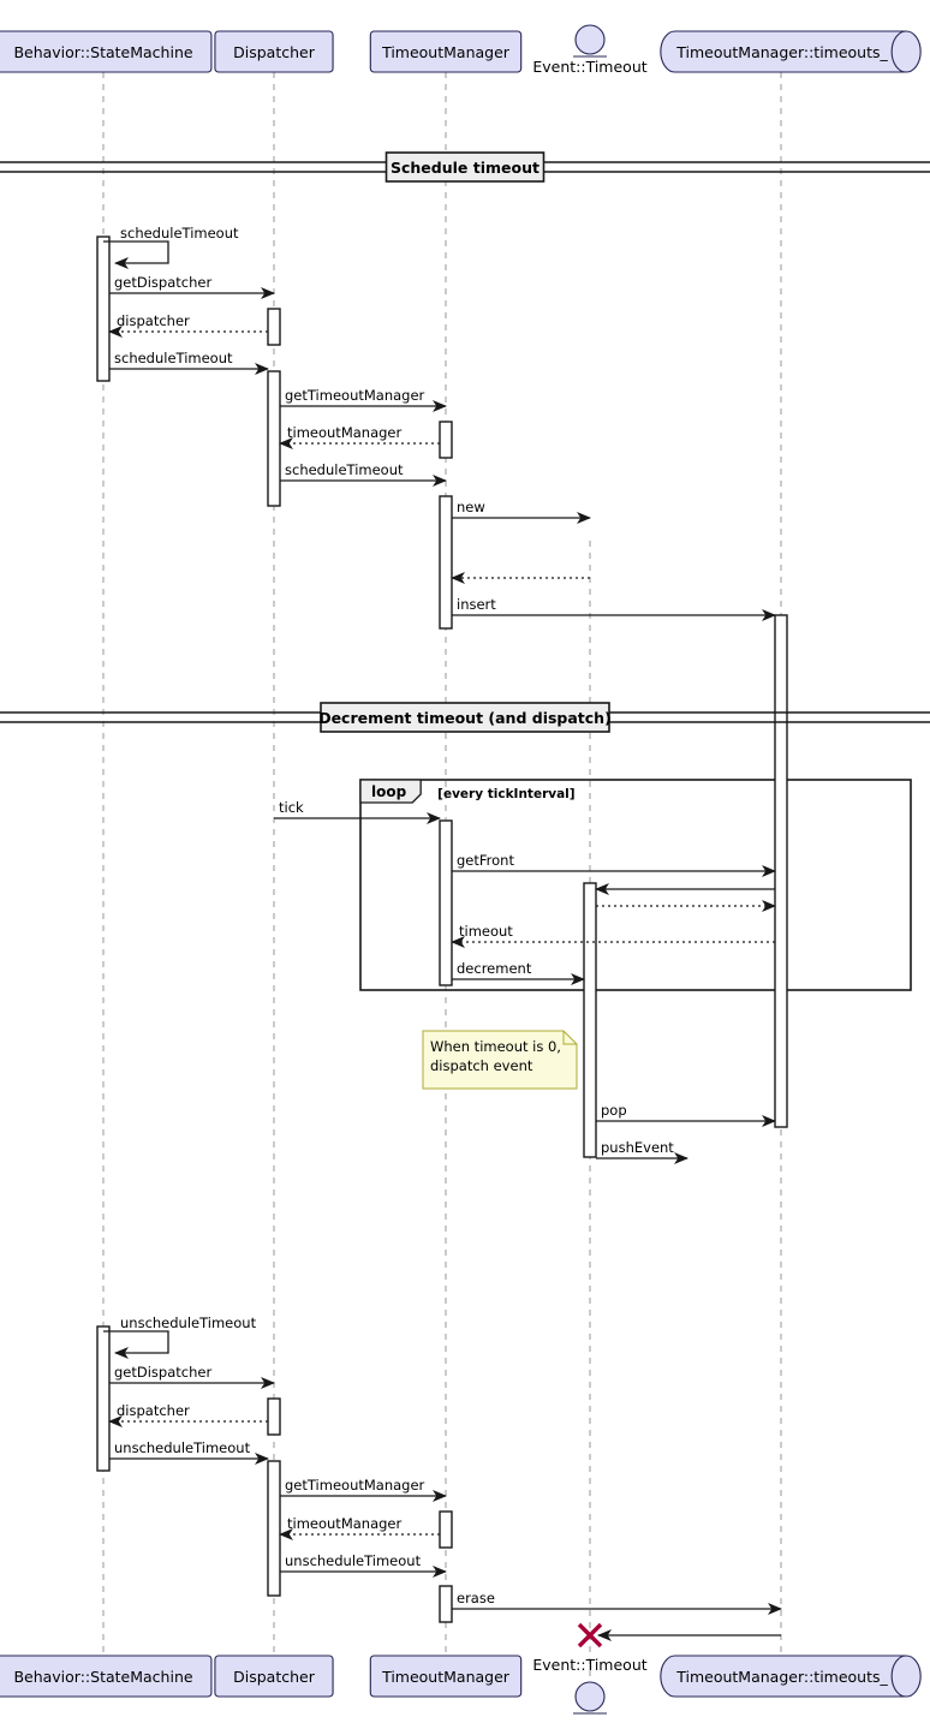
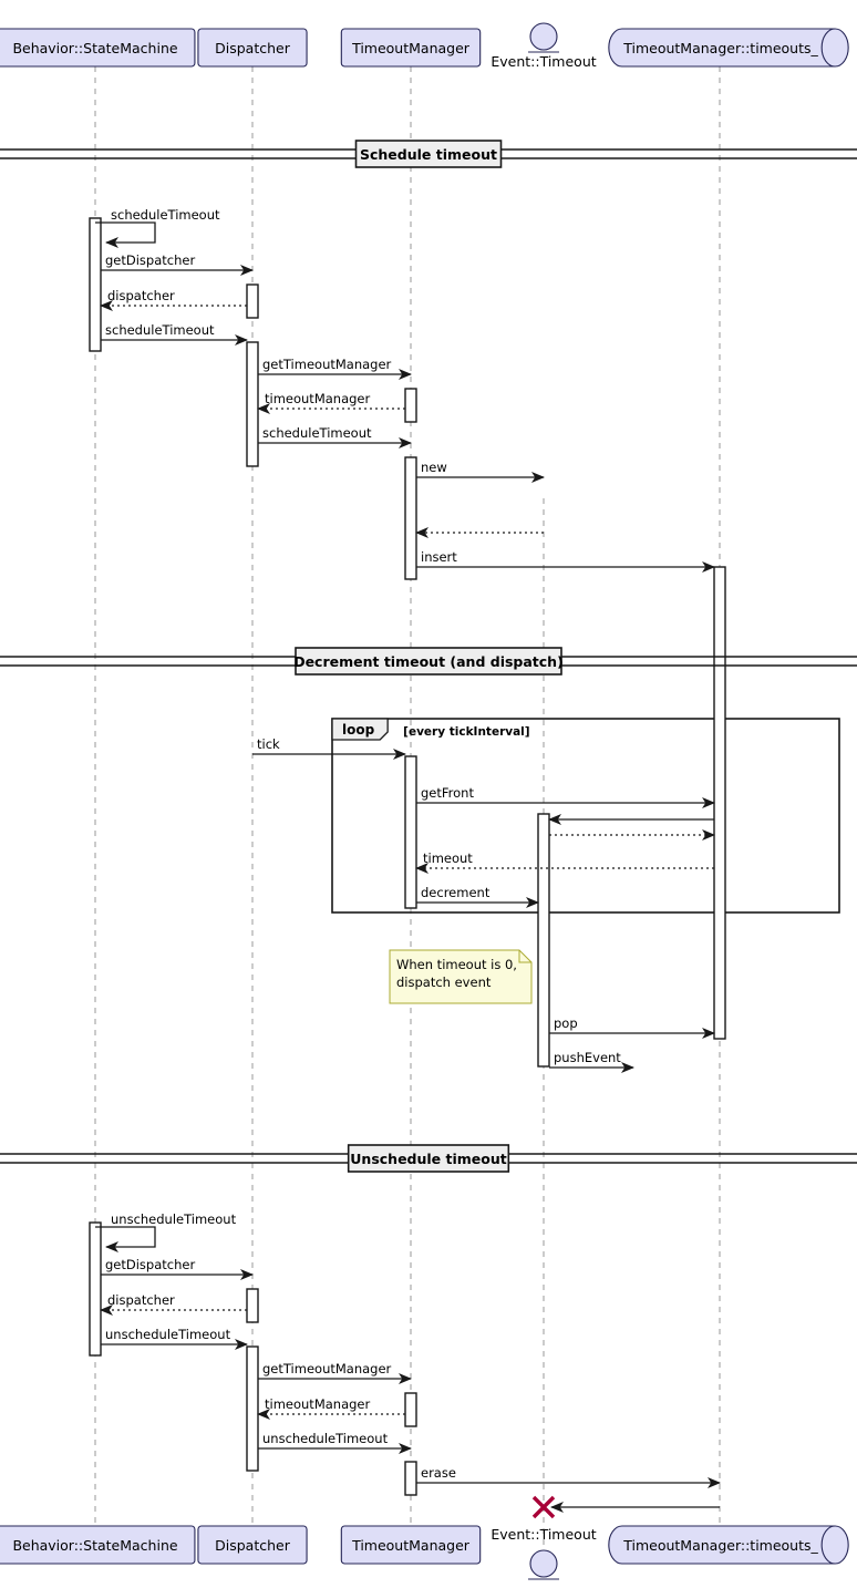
  loop
  [every tickInterval]
  Schedule timeout
  Decrement timeout (and dispatch)
+ Unschedule timeout
  scheduleTimeout
  getDispatcher
  dispatcher
  scheduleTimeout
  getTimeoutManager
  timeoutManager
  scheduleTimeout
  new
  insert
  tick
  getFront
  timeout
  decrement
  pop
  pushEvent
  unscheduleTimeout
  getDispatcher
  dispatcher
  unscheduleTimeout
  getTimeoutManager
  timeoutManager
  unscheduleTimeout
  erase
  When timeout is 0,
  dispatch event
  Behavior::StateMachine
  Behavior::StateMachine
  Dispatcher
  Dispatcher
  TimeoutManager
  TimeoutManager
  Event::Timeout
  Event::Timeout
  TimeoutManager::timeouts_
  TimeoutManager::timeouts_
